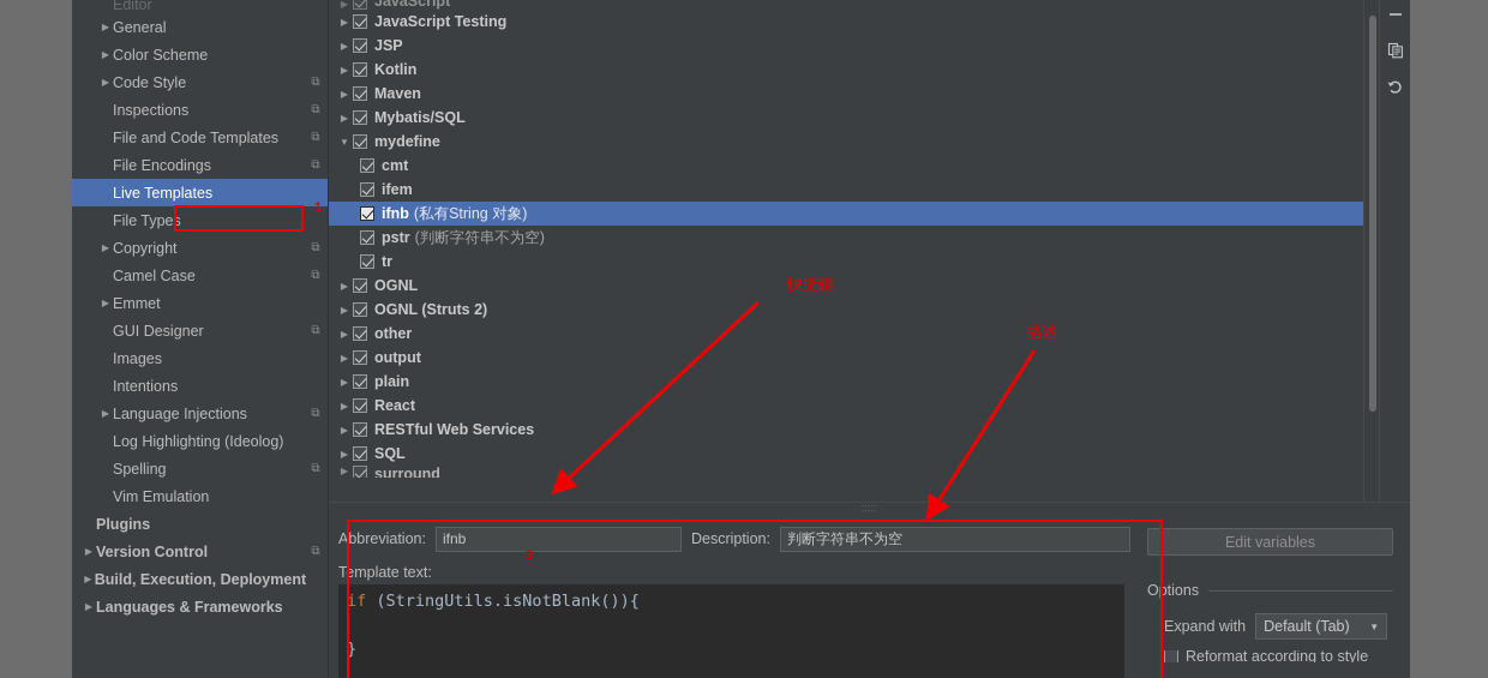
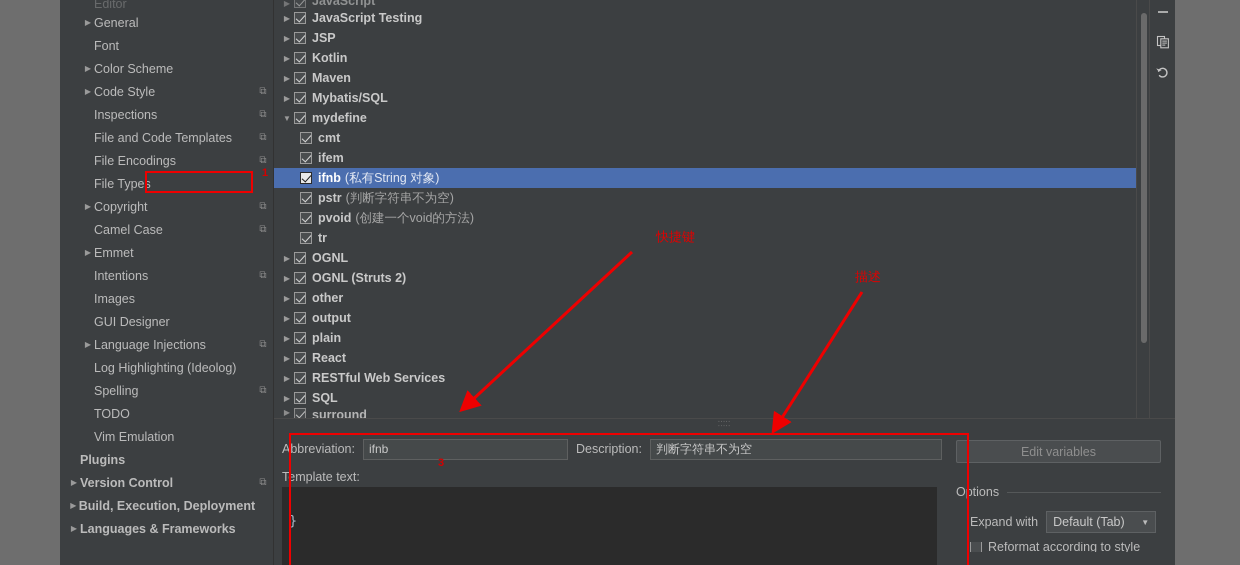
  Editor
  ▶
  General
+ Font
  ▶
  Color Scheme
  ▶
  Code Style
  ⧉
  Inspections
  ⧉
  File and Code Templates
  ⧉
  File Encodings
  ⧉
- Live Templates
  File Types
  ▶
  Copyright
  ⧉
  Camel Case
  ⧉
  ▶
  Emmet
- GUI Designer
+ Intentions
  ⧉
  Images
- Intentions
+ GUI Designer
  ▶
  Language Injections
  ⧉
  Log Highlighting (Ideolog)
  Spelling
  ⧉
+ TODO
  Vim Emulation
  Plugins
  ▶
  Version Control
  ⧉
  ▶
  Build, Execution, Deployment
  ▶
  Languages & Frameworks
  1
  ▶
  JavaScript
  ▶
  JavaScript Testing
  ▶
  JSP
  ▶
  Kotlin
  ▶
  Maven
  ▶
  Mybatis/SQL
  ▼
  mydefine
  cmt
  ifem
  ifnb
  (私有String 对象)
  pstr
  (判断字符串不为空)
+ pvoid
+ (创建一个void的方法)
  tr
  ▶
  OGNL
  ▶
  OGNL (Struts 2)
  ▶
  other
  ▶
  output
  ▶
  plain
  ▶
  React
  ▶
  RESTful Web Services
  ▶
  SQL
  ▶
  surround
  Abbreviation:
  ifnb
  Description:
  判断字符串不为空
  Template text:
- if (StringUtils.isNotBlank()){
  }
  Edit variables
  Options
  Expand with
  Default (Tab)
  ▼
  Reformat according to style
  快捷键
  描述
  3
